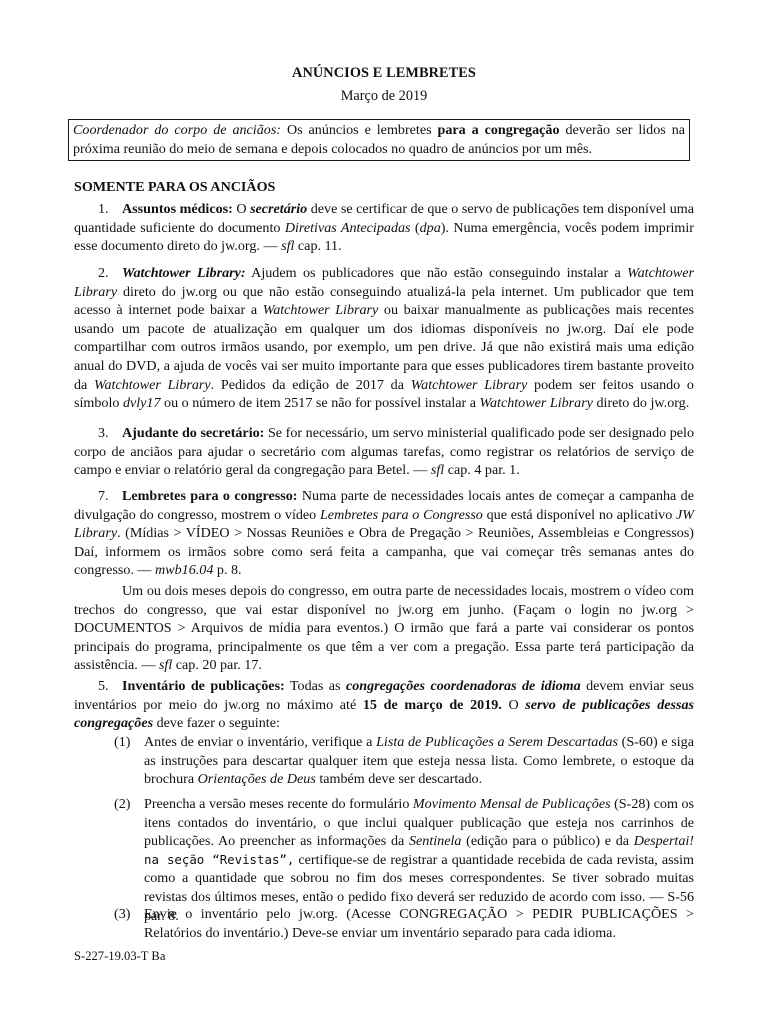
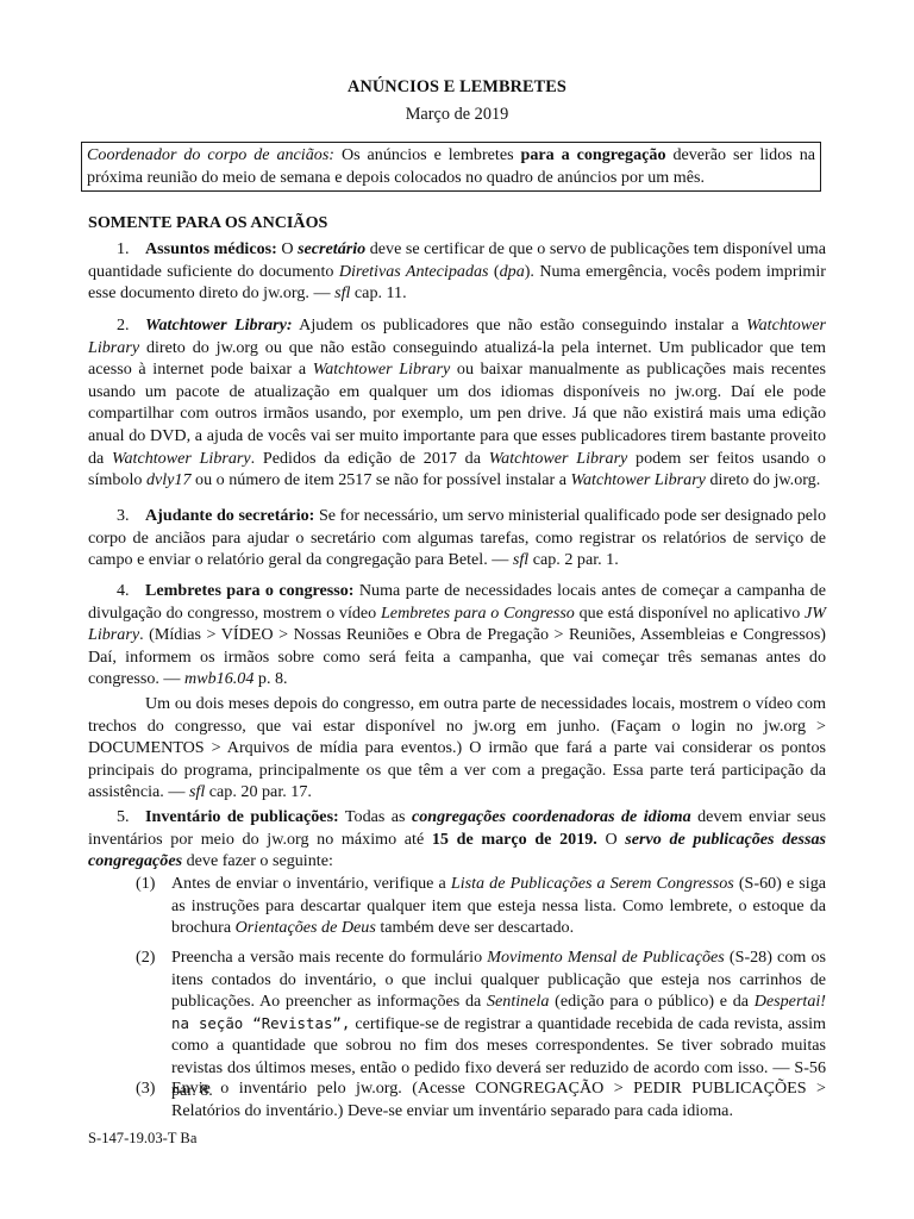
  ANÚNCIOS E LEMBRETES
  Março de 2019
  Coordenador do corpo de anciãos: Os anúncios e lembretes para a congregação deverão ser lidos na próxima reunião do meio de semana e depois colocados no quadro de anúncios por um mês.
  SOMENTE PARA OS ANCIÃOS
  1. Assuntos médicos: O secretário deve se certificar de que o servo de publicações tem disponível uma quantidade suficiente do documento Diretivas Antecipadas (dpa). Numa emergência, vocês podem imprimir esse documento direto do jw.org. — sfl cap. 11.
  2. Watchtower Library: Ajudem os publicadores que não estão conseguindo instalar a Watchtower Library direto do jw.org ou que não estão conseguindo atualizá-la pela internet. Um publicador que tem acesso à internet pode baixar a Watchtower Library ou baixar manualmente as publicações mais recentes usando um pacote de atualização em qualquer um dos idiomas disponíveis no jw.org. Daí ele pode compartilhar com outros irmãos usando, por exemplo, um pen drive. Já que não existirá mais uma edição anual do DVD, a ajuda de vocês vai ser muito importante para que esses publicadores tirem bastante proveito da Watchtower Library. Pedidos da edição de 2017 da Watchtower Library podem ser feitos usando o símbolo dvly17 ou o número de item 2517 se não for possível instalar a Watchtower Library direto do jw.org.
- 3. Ajudante do secretário: Se for necessário, um servo ministerial qualificado pode ser designado pelo corpo de anciãos para ajudar o secretário com algumas tarefas, como registrar os relatórios de serviço de campo e enviar o relatório geral da congregação para Betel. — sfl cap. 4 par. 1.
+ 3. Ajudante do secretário: Se for necessário, um servo ministerial qualificado pode ser designado pelo corpo de anciãos para ajudar o secretário com algumas tarefas, como registrar os relatórios de serviço de campo e enviar o relatório geral da congregação para Betel. — sfl cap. 2 par. 1.
- 7. Lembretes para o congresso: Numa parte de necessidades locais antes de começar a campanha de divulgação do congresso, mostrem o vídeo Lembretes para o Congresso que está disponível no aplicativo JW Library. (Mídias > VÍDEO > Nossas Reuniões e Obra de Pregação > Reuniões, Assembleias e Congressos) Daí, informem os irmãos sobre como será feita a campanha, que vai começar três semanas antes do congresso. — mwb16.04 p. 8.
+ 4. Lembretes para o congresso: Numa parte de necessidades locais antes de começar a campanha de divulgação do congresso, mostrem o vídeo Lembretes para o Congresso que está disponível no aplicativo JW Library. (Mídias > VÍDEO > Nossas Reuniões e Obra de Pregação > Reuniões, Assembleias e Congressos) Daí, informem os irmãos sobre como será feita a campanha, que vai começar três semanas antes do congresso. — mwb16.04 p. 8.
  Um ou dois meses depois do congresso, em outra parte de necessidades locais, mostrem o vídeo com trechos do congresso, que vai estar disponível no jw.org em junho. (Façam o login no jw.org > DOCUMENTOS > Arquivos de mídia para eventos.) O irmão que fará a parte vai considerar os pontos principais do programa, principalmente os que têm a ver com a pregação. Essa parte terá participação da assistência. — sfl cap. 20 par. 17.
  5. Inventário de publicações: Todas as congregações coordenadoras de idioma devem enviar seus inventários por meio do jw.org no máximo até 15 de março de 2019. O servo de publicações dessas congregações deve fazer o seguinte:
  (1)
- Antes de enviar o inventário, verifique a Lista de Publicações a Serem Descartadas (S-60) e siga as instruções para descartar qualquer item que esteja nessa lista. Como lembrete, o estoque da brochura Orientações de Deus também deve ser descartado.
+ Antes de enviar o inventário, verifique a Lista de Publicações a Serem Congressos (S-60) e siga as instruções para descartar qualquer item que esteja nessa lista. Como lembrete, o estoque da brochura Orientações de Deus também deve ser descartado.
  (2)
- Preencha a versão meses recente do formulário Movimento Mensal de Publicações (S-28) com os itens contados do inventário, o que inclui qualquer publicação que esteja nos carrinhos de publicações. Ao preencher as informações da Sentinela (edição para o público) e da Despertai! na seção “Revistas”, certifique-se de registrar a quantidade recebida de cada revista, assim como a quantidade que sobrou no fim dos meses correspondentes. Se tiver sobrado muitas revistas dos últimos meses, então o pedido fixo deverá ser reduzido de acordo com isso. — S-56 par. 8.
+ Preencha a versão mais recente do formulário Movimento Mensal de Publicações (S-28) com os itens contados do inventário, o que inclui qualquer publicação que esteja nos carrinhos de publicações. Ao preencher as informações da Sentinela (edição para o público) e da Despertai! na seção “Revistas”, certifique-se de registrar a quantidade recebida de cada revista, assim como a quantidade que sobrou no fim dos meses correspondentes. Se tiver sobrado muitas revistas dos últimos meses, então o pedido fixo deverá ser reduzido de acordo com isso. — S-56 par. 8.
  (3)
  Envie o inventário pelo jw.org. (Acesse CONGREGAÇÃO > PEDIR PUBLICAÇÕES > Relatórios do inventário.) Deve-se enviar um inventário separado para cada idioma.
- S-227-19.03-T Ba
+ S-147-19.03-T Ba
